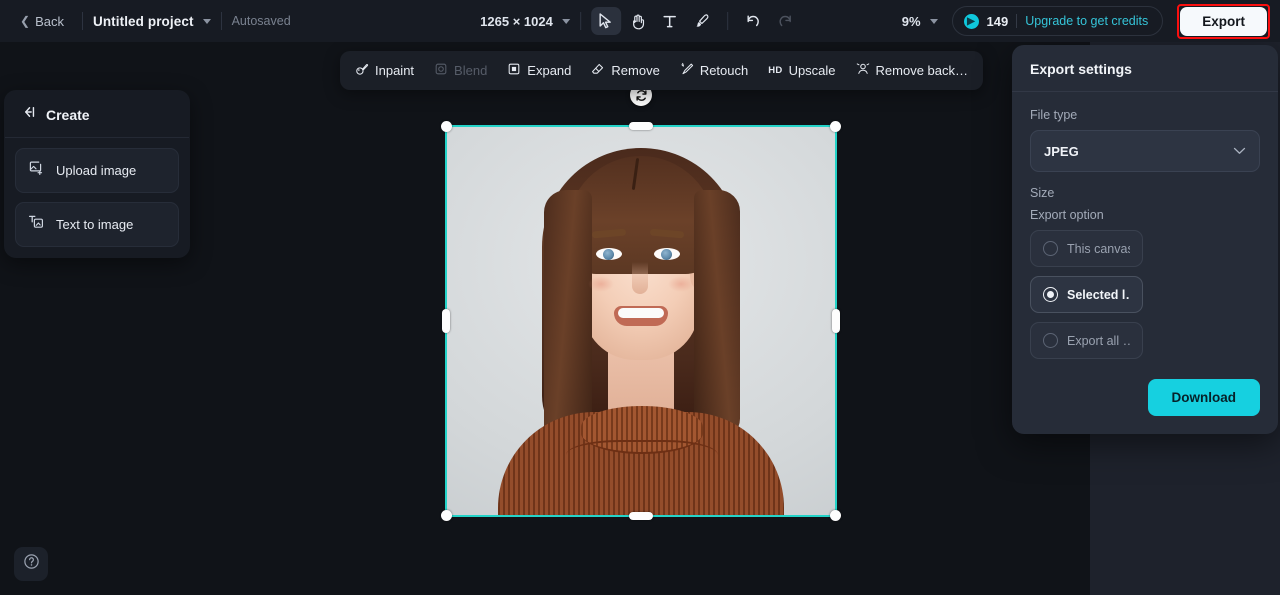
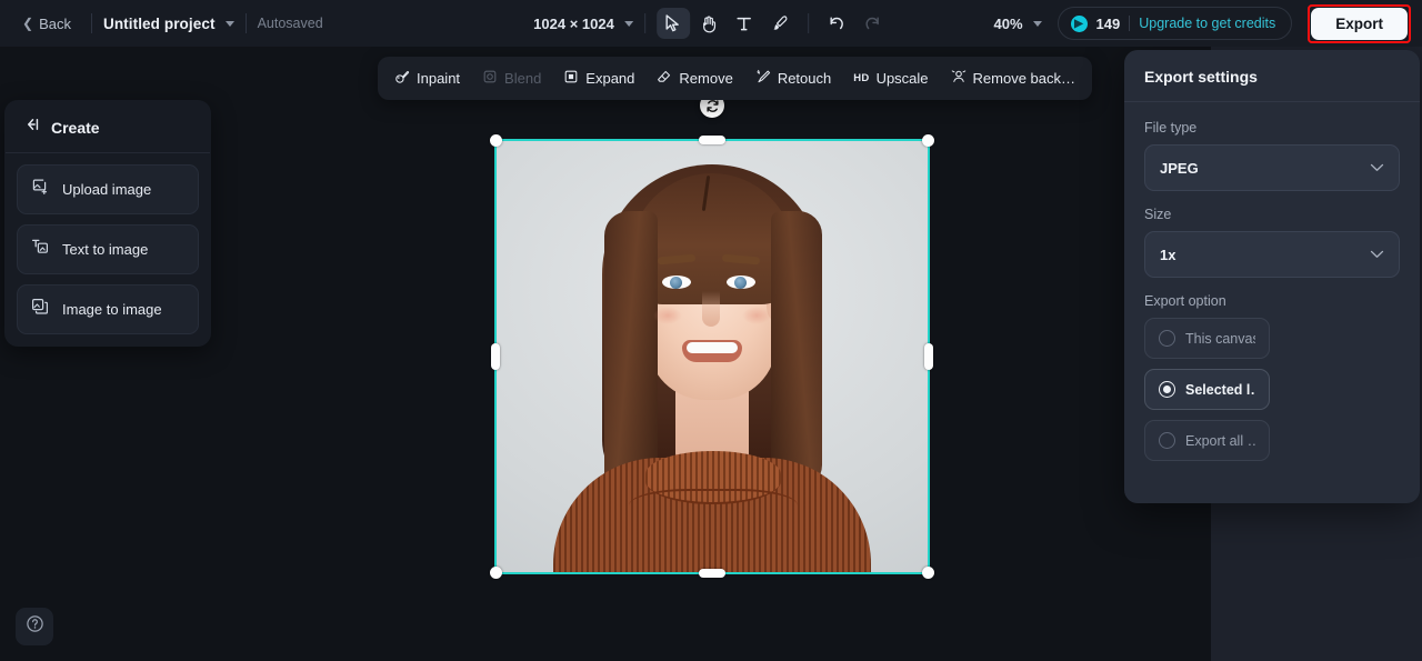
  ❮
  Back
  Untitled project
  Autosaved
- 1265 × 1024
+ 1024 × 1024
- 9%
+ 40%
  ▶
  149
  Upgrade to get credits
  Export
  Inpaint
  Blend
  Expand
  Remove
  Retouch
  HD
  Upscale
  Remove back…
  Create
  Upload image
  Text to image
+ Image to image
  Export settings
  File type
  JPEG
  Size
+ 1x
  Export option
  This canva
  Selected l
  Export all …
- Download
